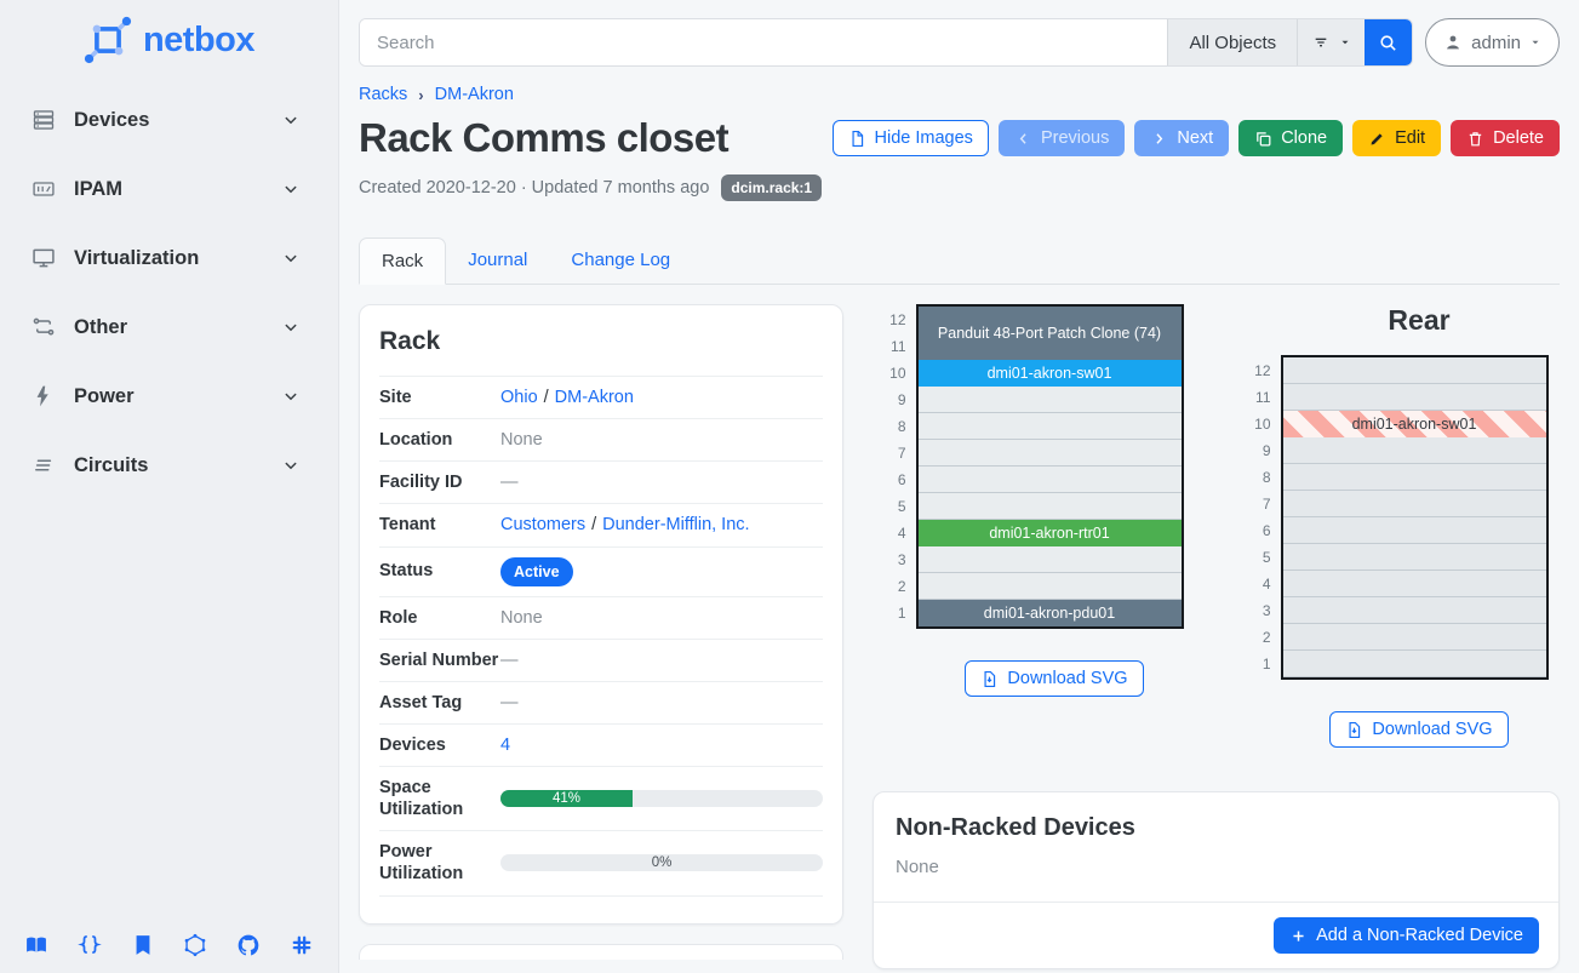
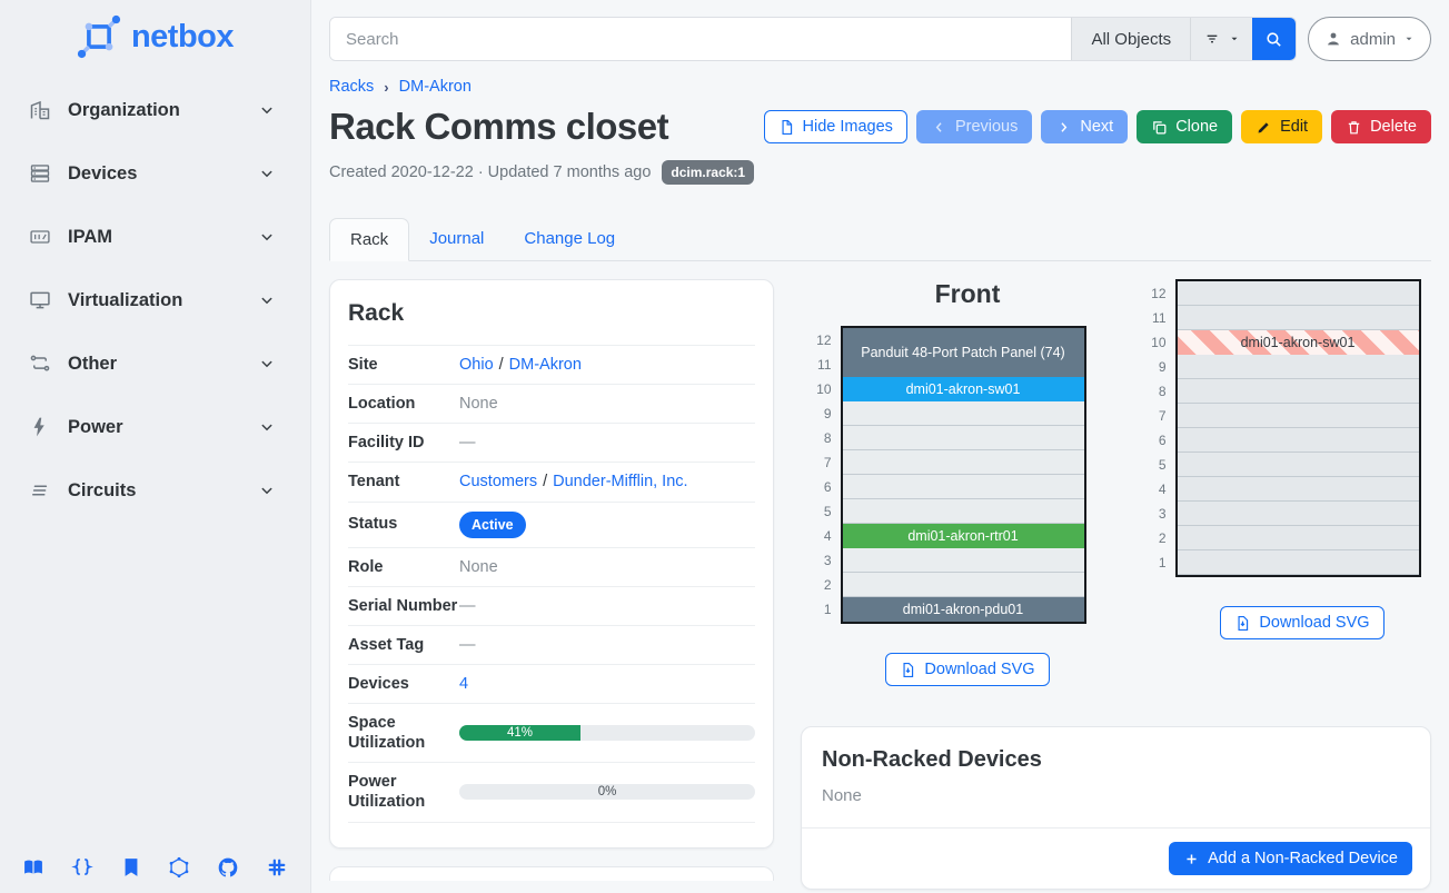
  netbox
+ Organization
  Devices
  IPAM
  Virtualization
  Other
  Power
  Circuits
  Search
  All Objects
  admin
  Racks
  ›
  DM-Akron
  Rack Comms closet
  Hide Images
  Previous
  Next
  Clone
  Edit
  Delete
- Created 2020-12-20 · Updated 7 months ago
+ Created 2020-12-22 · Updated 7 months ago
  dcim.rack:1
  Rack
  Journal
  Change Log
  Rack
  Site
  Ohio
  /
  DM-Akron
  Location
  None
  Facility ID
  —
  Tenant
  Customers
  /
  Dunder-Mifflin, Inc.
  Status
  Active
  Role
  None
  Serial Number
  —
  Asset Tag
  —
  Devices
  4
  Space Utilization
  41%
  Power Utilization
  0%
+ Front
  12
  11
  10
  9
  8
  7
  6
  5
  4
  3
  2
  1
- Panduit 48-Port Patch Clone (74)
+ Panduit 48-Port Patch Panel (74)
  dmi01-akron-sw01
  dmi01-akron-rtr01
  dmi01-akron-pdu01
  Download SVG
- Rear
  12
  11
  10
  9
  8
  7
  6
  5
  4
  3
  2
  1
  dmi01-akron-sw01
  Download SVG
  Non-Racked Devices
  None
  Add a Non-Racked Device
